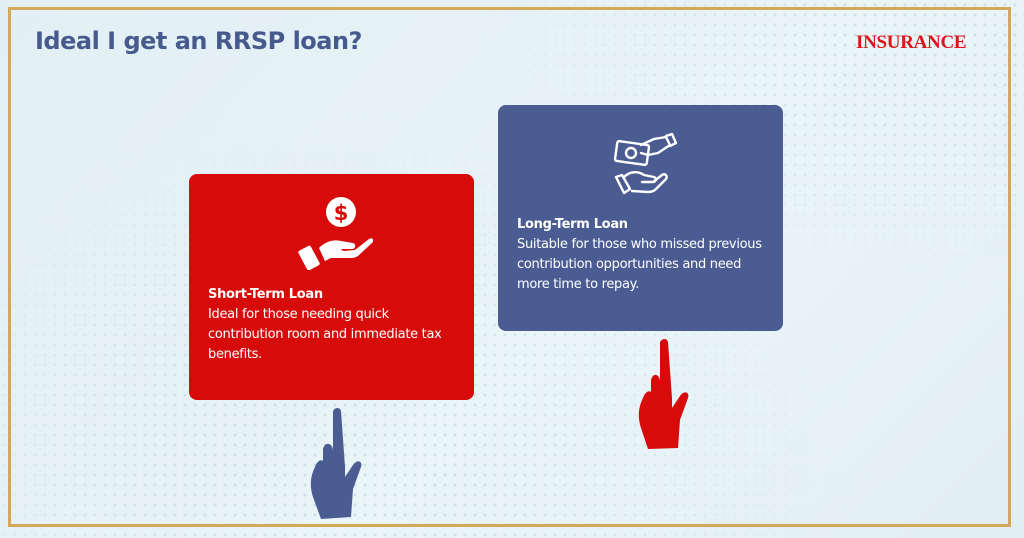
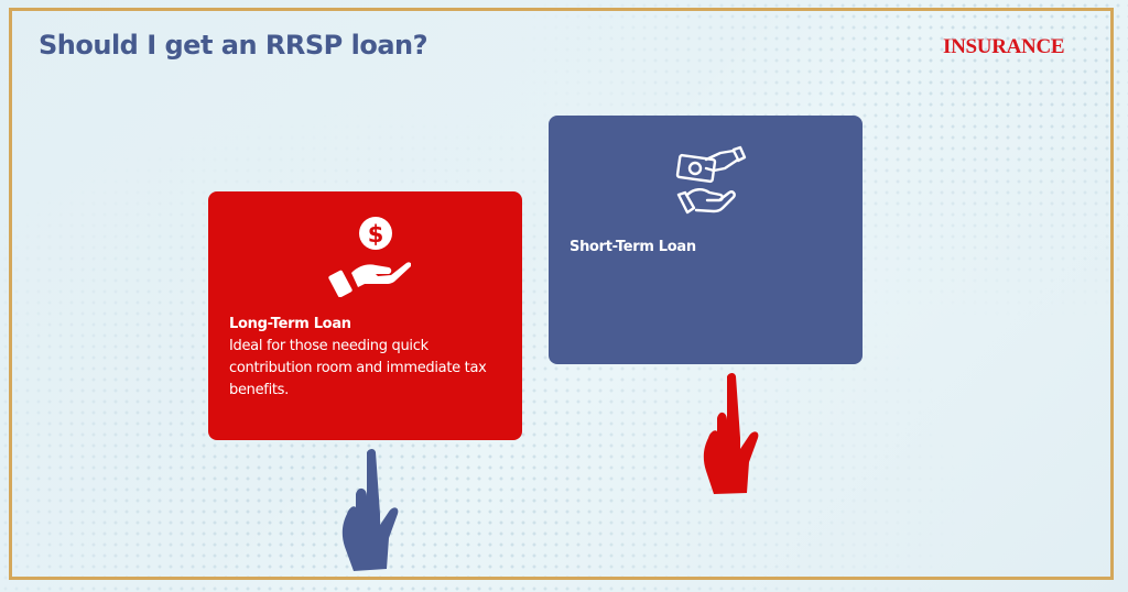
- Ideal I get an RRSP loan?
+ Should I get an RRSP loan?
  INSURANCE
  $
- Short-Term Loan
+ Long-Term Loan
  Ideal for those needing quick contribution room and immediate tax benefits.
- Long-Term Loan
+ Short-Term Loan
- Suitable for those who missed previous contribution opportunities and need more time to repay.
